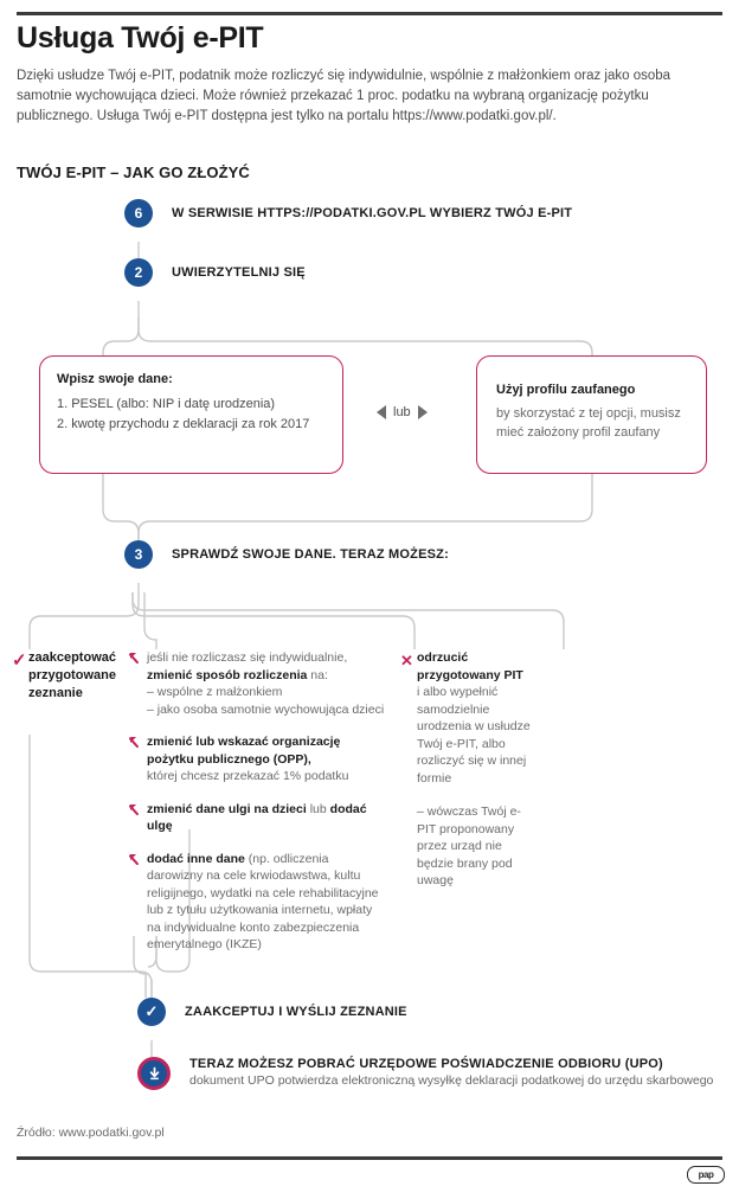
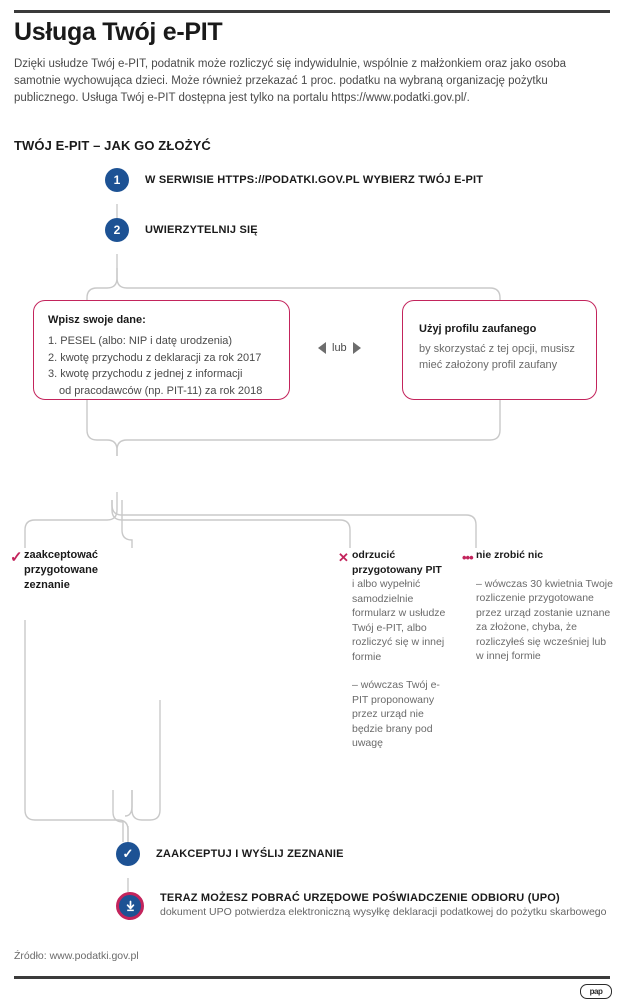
  Usługa Twój e-PIT
  Dzięki usłudze Twój e-PIT, podatnik może rozliczyć się indywidulnie, wspólnie z małżonkiem oraz jako osoba samotnie wychowująca dzieci. Może również przekazać 1 proc. podatku na wybraną organizację pożytku publicznego. Usługa Twój e-PIT dostępna jest tylko na portalu https://www.podatki.gov.pl/.
  TWÓJ E-PIT – JAK GO ZŁOŻYĆ
- 6
+ 1
  W SERWISIE HTTPS://PODATKI.GOV.PL WYBIERZ TWÓJ E-PIT
  2
  UWIERZYTELNIJ SIĘ
  Wpisz swoje dane:
  1. PESEL (albo: NIP i datę urodzenia)
  2. kwotę przychodu z deklaracji za rok 2017
+ 3. kwotę przychodu z jednej z informacji
+ od pracodawców (np. PIT-11) za rok 2018
  lub
  Użyj profilu zaufanego
  by skorzystać z tej opcji, musisz mieć założony profil zaufany
- 3
- SPRAWDŹ SWOJE DANE. TERAZ MOŻESZ:
  ✓
  zaakceptować
  przygotowane
  zeznanie
- jeśli nie rozliczasz się indywidualnie,
- zmienić sposób rozliczenia na:
- – wspólne z małżonkiem
- – jako osoba samotnie wychowująca dzieci
- zmienić lub wskazać organizację pożytku publicznego (OPP),
- której chcesz przekazać 1% podatku
- zmienić dane ulgi na dzieci lub dodać ulgę
- dodać inne dane (np. odliczenia darowizny na cele krwiodawstwa, kultu religijnego, wydatki na cele rehabilitacyjne lub z tytułu użytkowania internetu, wpłaty na indywidualne konto zabezpieczenia emerytalnego (IKZE)
  ✕
  odrzucić
  przygotowany PIT
- i albo wypełnić samodzielnie urodzenia w usłudze Twój e-PIT, albo rozliczyć się w innej formie
+ i albo wypełnić samodzielnie formularz w usłudze Twój e-PIT, albo rozliczyć się w innej formie
  – wówczas Twój e-PIT proponowany przez urząd nie będzie brany pod uwagę
+ •••
+ nie zrobić nic
+ – wówczas 30 kwietnia Twoje rozliczenie przygotowane przez urząd zostanie uznane za złożone, chyba, że rozliczyłeś się wcześniej lub w innej formie
  ✓
  ZAAKCEPTUJ I WYŚLIJ ZEZNANIE
  TERAZ MOŻESZ POBRAĆ URZĘDOWE POŚWIADCZENIE ODBIORU (UPO)
- dokument UPO potwierdza elektroniczną wysyłkę deklaracji podatkowej do urzędu skarbowego
+ dokument UPO potwierdza elektroniczną wysyłkę deklaracji podatkowej do pożytku skarbowego
  Źródło: www.podatki.gov.pl
  pap
